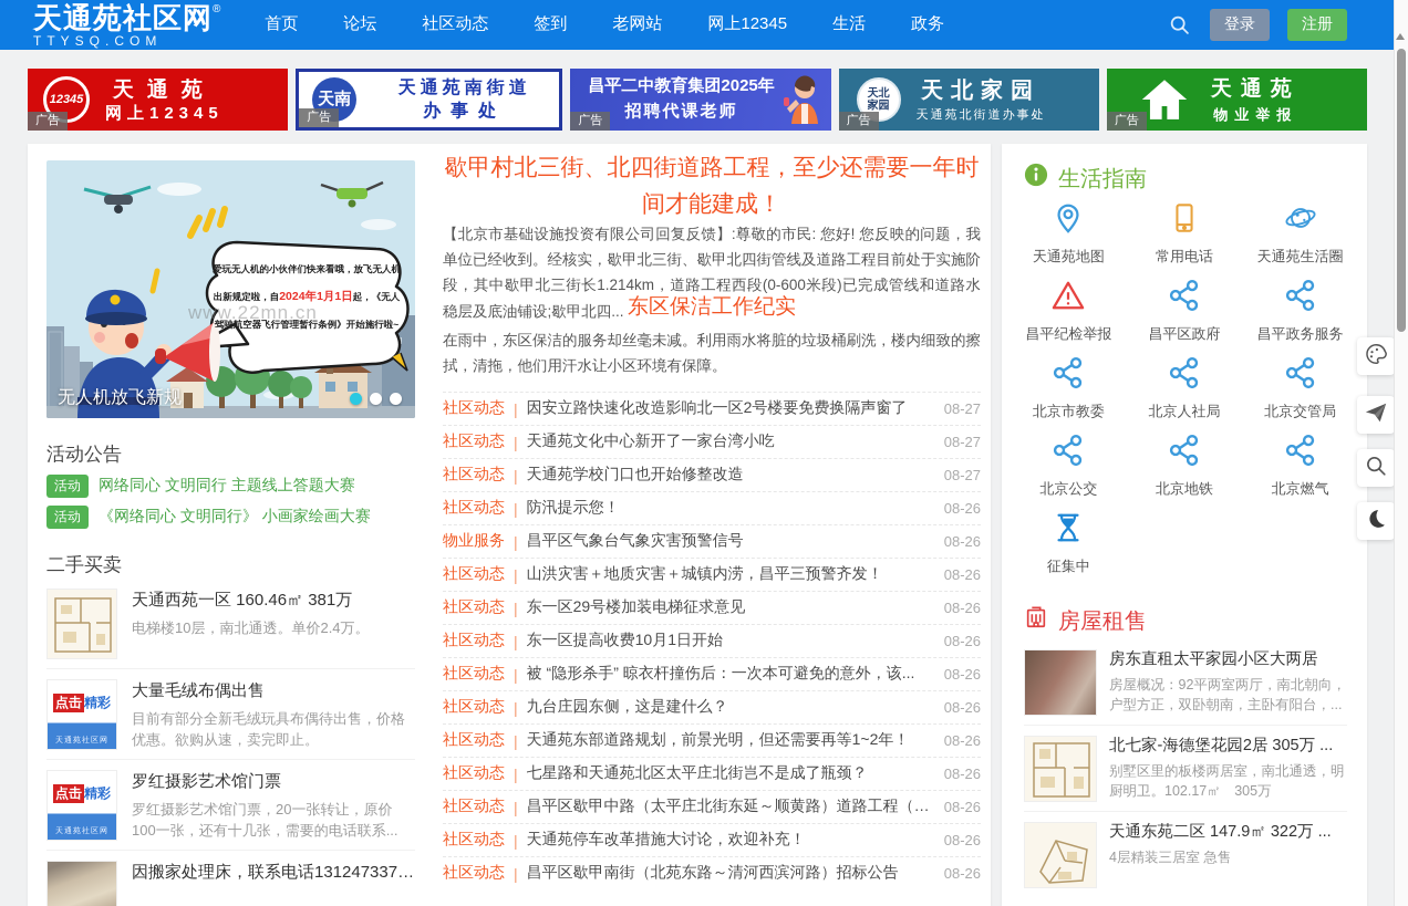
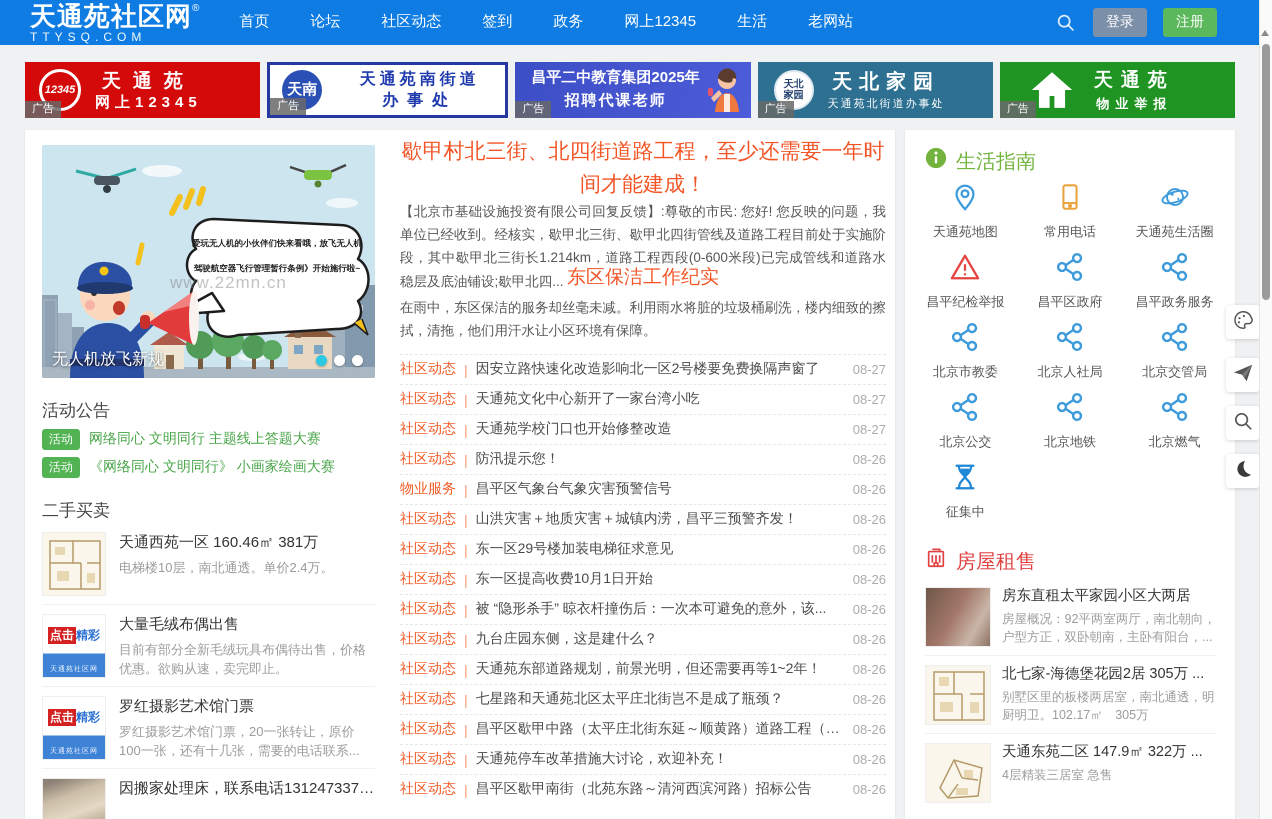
  天通苑社区网
  ®
  TTYSQ.COM
  首页
  论坛
  社区动态
  签到
- 老网站
+ 政务
  网上12345
  生活
- 政务
+ 老网站
  登录
  注册
  广告
  12345
  天通苑
  网上12345
  广告
  天南
  天通苑南街道
  办事处
  广告
  昌平二中教育集团2025年
  招聘代课老师
  广告
  天北
  家园
  天北家园
  天通苑北街道办事处
  广告
  天通苑
  物业举报
  爱玩无人机的小伙伴们快来看哦，放飞无人机
- 出新规定啦，自2024年1月1日起，《无人
  驾驶航空器飞行管理暂行条例》开始施行啦~
  www.22mn.cn
  无人机放飞新规
  活动公告
  活动
  网络同心 文明同行 主题线上答题大赛
  活动
  《网络同心 文明同行》 小画家绘画大赛
  二手买卖
  天通西苑一区 160.46㎡ 381万
  电梯楼10层，南北通透。单价2.4万。
  点击
  精彩
  大量毛绒布偶出售
  目前有部分全新毛绒玩具布偶待出售，价格优惠。欲购从速，卖完即止。
  点击
  精彩
  罗红摄影艺术馆门票
  罗红摄影艺术馆门票，20一张转让，原价100一张，还有十几张，需要的电话联系...
  因搬家处理床，联系电话13124733796
  歇甲村北三街、北四街道路工程，至少还需要一年时间才能建成！
  【北京市基础设施投资有限公司回复反馈】:尊敬的市民: 您好! 您反映的问题，我单位已经收到。经核实，歇甲北三街、歇甲北四街管线及道路工程目前处于实施阶段，其中歇甲北三街长1.214km，道路工程西段(0-600米段)已完成管线和道路水稳层及底油铺设;歇甲北四...
  东区保洁工作纪实
  在雨中，东区保洁的服务却丝毫未减。利用雨水将脏的垃圾桶刷洗，楼内细致的擦拭，清拖，他们用汗水让小区环境有保障。
  社区动态
  |
  因安立路快速化改造影响北一区2号楼要免费换隔声窗了
  08-27
  社区动态
  |
  天通苑文化中心新开了一家台湾小吃
  08-27
  社区动态
  |
  天通苑学校门口也开始修整改造
  08-27
  社区动态
  |
  防汛提示您！
  08-26
  物业服务
  |
  昌平区气象台气象灾害预警信号
  08-26
  社区动态
  |
  山洪灾害＋地质灾害＋城镇内涝，昌平三预警齐发！
  08-26
  社区动态
  |
  东一区29号楼加装电梯征求意见
  08-26
  社区动态
  |
  东一区提高收费10月1日开始
  08-26
  社区动态
  |
  被 “隐形杀手” 晾衣杆撞伤后：一次本可避免的意外，该...
  08-26
  社区动态
  |
  九台庄园东侧，这是建什么？
  08-26
  社区动态
  |
  天通苑东部道路规划，前景光明，但还需要再等1~2年！
  08-26
  社区动态
  |
  七星路和天通苑北区太平庄北街岂不是成了瓶颈？
  08-26
  社区动态
  |
  昌平区歇甲中路（太平庄北街东延～顺黄路）道路工程（勘.
  08-26
  社区动态
  |
  天通苑停车改革措施大讨论，欢迎补充！
  08-26
  社区动态
  |
  昌平区歇甲南街（北苑东路～清河西滨河路）招标公告
  08-26
  生活指南
  天通苑地图
  常用电话
  天通苑生活圈
  昌平纪检举报
  昌平区政府
  昌平政务服务
  北京市教委
  北京人社局
  北京交管局
  北京公交
  北京地铁
  北京燃气
  征集中
  房屋租售
  房东直租太平家园小区大两居
  房屋概况：92平两室两厅，南北朝向，户型方正，双卧朝南，主卧有阳台，...
  北七家-海德堡花园2居 305万 ...
  别墅区里的板楼两居室，南北通透，明厨明卫。102.17㎡ 305万
  天通东苑二区 147.9㎡ 322万 ...
  4层精装三居室 急售
